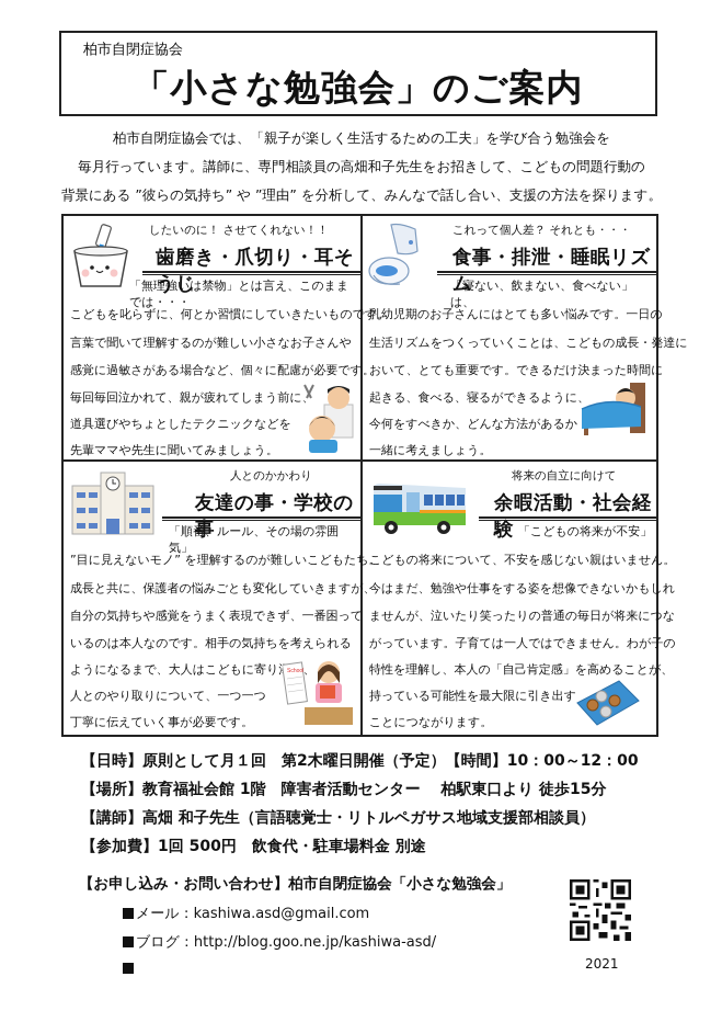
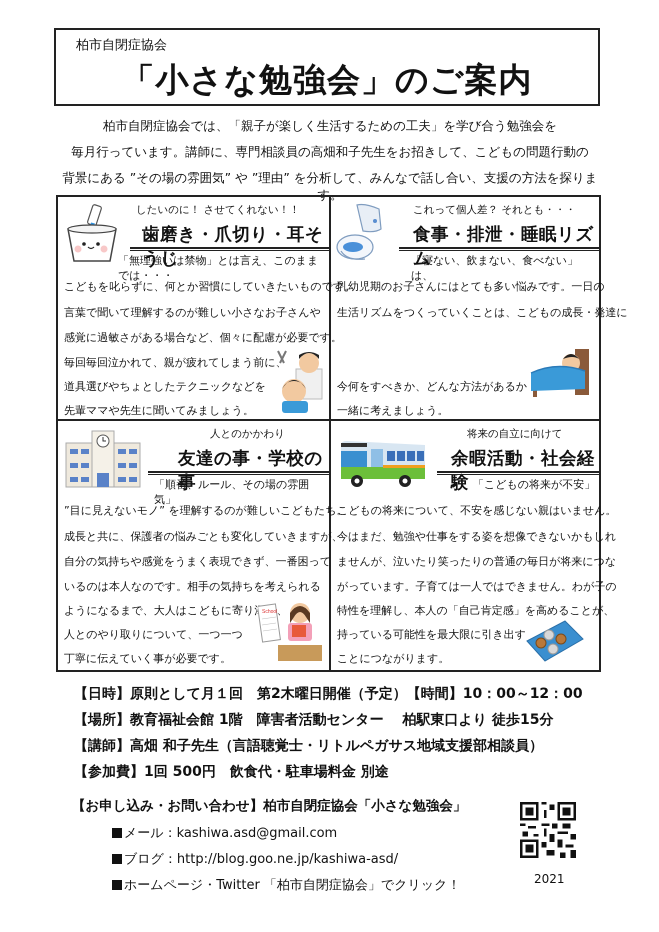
  柏市自閉症協会
  「小さな勉強会」のご案内
  柏市自閉症協会では、「親子が楽しく生活するための工夫」を学び合う勉強会を
  毎月行っています。講師に、専門相談員の高畑和子先生をお招きして、こどもの問題行動の
- 背景にある ”彼らの気持ち” や ”理由” を分析して、みんなで話し合い、支援の方法を探ります。
+ 背景にある ”その場の雰囲気” や ”理由” を分析して、みんなで話し合い、支援の方法を探ります。
  したいのに！ させてくれない！！
  歯磨き・爪切り・耳そうじ
  「無理強いは禁物」とは言え、このままでは・・・
  こどもを叱らずに、何とか習慣にしていきたいものです。
  言葉で聞いて理解するのが難しい小さなお子さんや
  感覚に過敏さがある場合など、個々に配慮が必要です。
  毎回毎回泣かれて、親が疲れてしまう前に
  道具選びやちょとしたテクニックなどを
  先輩ママや先生に聞いてみましょう。
  これって個人差？ それとも・・・
  食事・排泄・睡眠リズム
  「寝ない、飲まない、食べない」は、
  乳幼児期のお子さんにはとても多い悩みです。一日の
  生活リズムをつくっていくことは、こどもの成長・発達に
- おいて、とても重要です。できるだけ決まった時間に
- 起きる、食べる、寝るができるように、
  今何をすべきか、どんな方法があるか
  一緒に考えましょう。
  人とのかかわり
  友達の事・学校の事
  「順番、ルール、その場の雰囲気」
  ”目に見えないモノ” を理解するのが難しいこどもたち。
  成長と共に、保護者の悩みごとも変化していきますが、
  自分の気持ちや感覚をうまく表現できず、一番困って
  いるのは本人なのです。相手の気持ちを考えられる
  ようになるまで、大人はこどもに寄り、
  人とのやり取りについて、一つ一つ
  丁寧に伝えていく事が必要です。
  将来の自立に向けて
  余暇活動・社会経験
  「こどもの将来が不安」
  こどもの将来について、不安を感じない親はいません。
  今はまだ、勉強や仕事をする姿を想像できないかもしれ
  ませんが、泣いたり笑ったりの普通の毎日が将来につな
  がっています。子育ては一人ではできません。わが子の
  特性を理解し、本人の「自己肯定感」を高めることが、
  持っている可能性を最大限に引き出す
  ことにつながります。
  【日時】原則として月１回 第2木曜日開催（予定）【時間】10：00～12：00
  【場所】教育福祉会館 1階 障害者活動センター 柏駅東口より 徒歩15分
  【講師】高畑 和子先生（言語聴覚士・リトルペガサス地域支援部相談員）
  【参加費】1回 500円 飲食代・駐車場料金 別途
  【お申し込み・お問い合わせ】柏市自閉症協会「小さな勉強会」
  メール：kashiwa.asd@gmail.com
  ブログ：http://blog.goo.ne.jp/kashiwa-asd/
+ ホームページ・Twitter 「柏市自閉症協会」でクリック！
  2021
